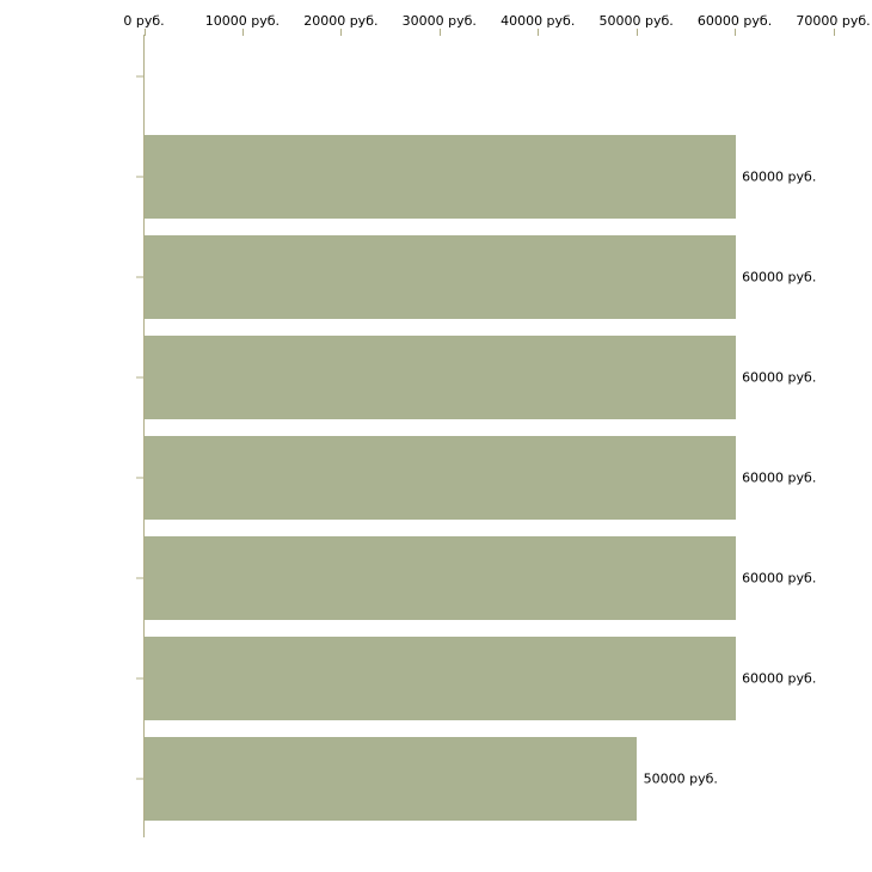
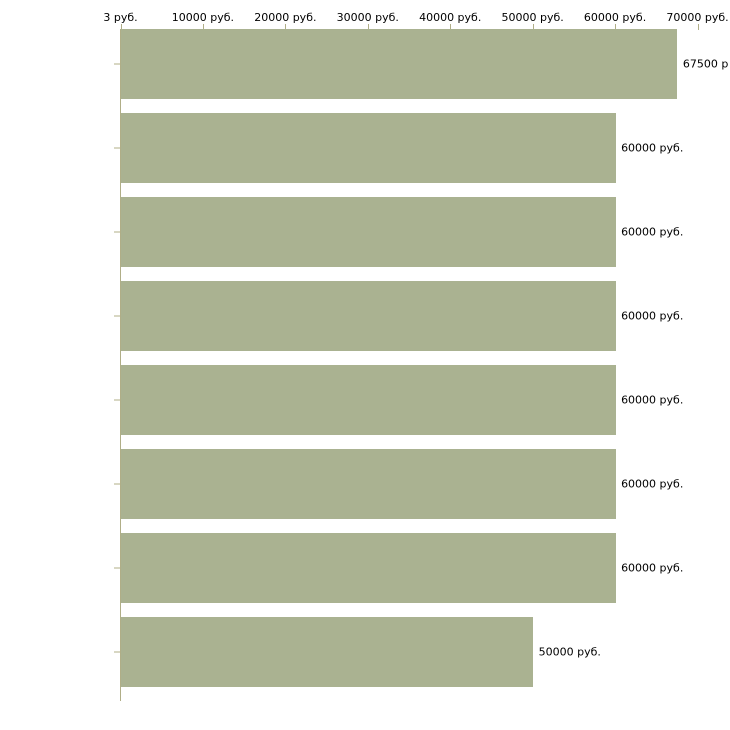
- 0 руб.
+ 3 руб.
  10000 руб.
  20000 руб.
  30000 руб.
  40000 руб.
  50000 руб.
  60000 руб.
  70000 руб.
+ 67500 р
  60000 руб.
  60000 руб.
  60000 руб.
  60000 руб.
  60000 руб.
  60000 руб.
  50000 руб.
